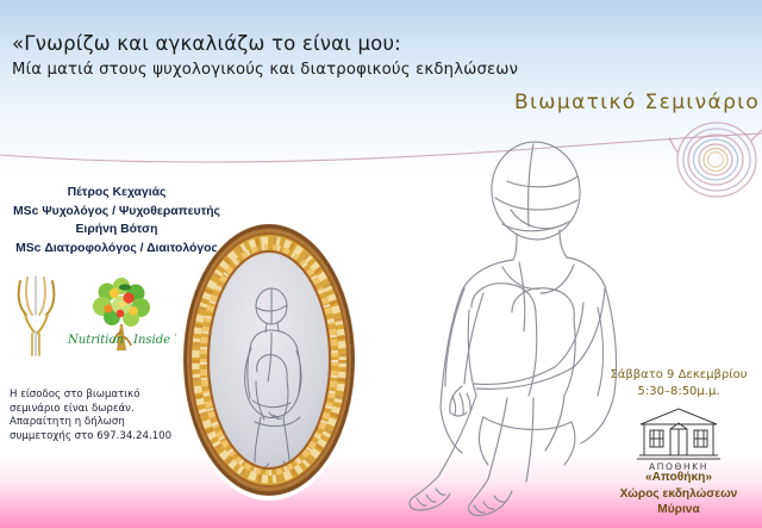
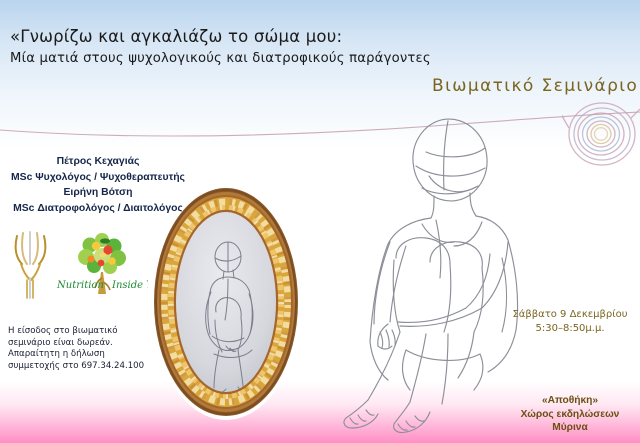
- «Γνωρίζω και αγκαλιάζω το είναι μου:
+ «Γνωρίζω και αγκαλιάζω το σώμα μου:
- Μία ματιά στους ψυχολογικούς και διατροφικούς εκδηλώσεων
+ Μία ματιά στους ψυχολογικούς και διατροφικούς παράγοντες
  Βιωματικό Σεμινάριο
  Πέτρος Κεχαγιάς
  MSc Ψυχολόγος / Ψυχοθεραπευτής
  Ειρήνη Βότση
  MSc Διατροφολόγος / Διαιτολόγος
  Nutrition
  Η είσοδος στο βιωματικό
  σεμινάριο είναι δωρεάν.
  Απαραίτητη η δήλωση
  συμμετοχής στο 697.34.24.100
  Σάββατο 9 Δεκεμβρίου
  5:30–8:50μ.μ.
- ΑΠΟΘΗΚΗ
  «Αποθήκη»
  Χώρος εκδηλώσεων
  Μύρινα
